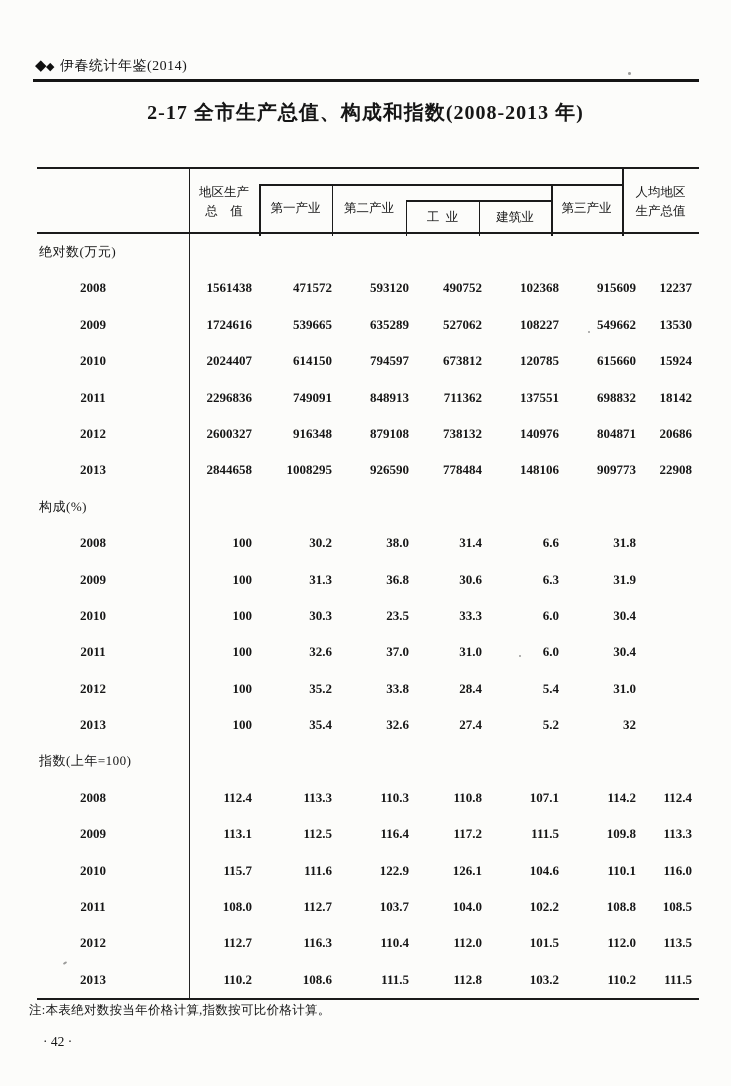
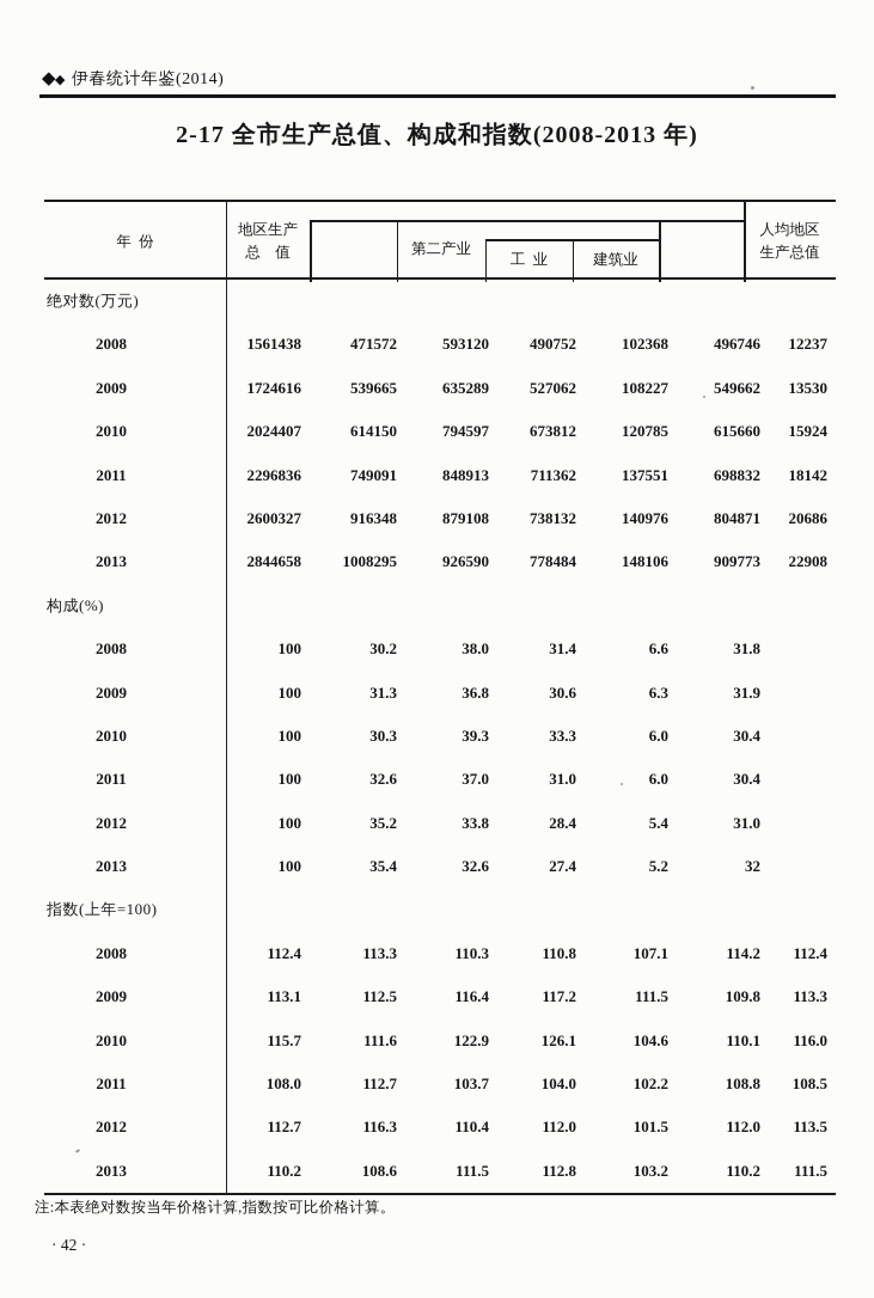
  ◆◆ 伊春统计年鉴(2014)
  2-17 全市生产总值、构成和指数(2008-2013 年)
+ 年 份
  地区生产
  总 值
- 第一产业
  第二产业
  工 业
  建筑业
- 第三产业
  人均地区
  生产总值
  绝对数(万元)
  2008
  1561438
  471572
  593120
  490752
  102368
- 915609
+ 496746
  12237
  2009
  1724616
  539665
  635289
  527062
  108227
  549662
  13530
  2010
  2024407
  614150
  794597
  673812
  120785
  615660
  15924
  2011
  2296836
  749091
  848913
  711362
  137551
  698832
  18142
  2012
  2600327
  916348
  879108
  738132
  140976
  804871
  20686
  2013
  2844658
  1008295
  926590
  778484
  148106
  909773
  22908
  构成(%)
  2008
  100
  30.2
  38.0
  31.4
  6.6
  31.8
  2009
  100
  31.3
  36.8
  30.6
  6.3
  31.9
  2010
  100
  30.3
- 23.5
+ 39.3
  33.3
  6.0
  30.4
  2011
  100
  32.6
  37.0
  31.0
  6.0
  30.4
  2012
  100
  35.2
  33.8
  28.4
  5.4
  31.0
  2013
  100
  35.4
  32.6
  27.4
  5.2
  32
  指数(上年=100)
  2008
  112.4
  113.3
  110.3
  110.8
  107.1
  114.2
  112.4
  2009
  113.1
  112.5
  116.4
  117.2
  111.5
  109.8
  113.3
  2010
  115.7
  111.6
  122.9
  126.1
  104.6
  110.1
  116.0
  2011
  108.0
  112.7
  103.7
  104.0
  102.2
  108.8
  108.5
  2012
  112.7
  116.3
  110.4
  112.0
  101.5
  112.0
  113.5
  2013
  110.2
  108.6
  111.5
  112.8
  103.2
  110.2
  111.5
  注:本表绝对数按当年价格计算,指数按可比价格计算。
  · 42 ·
